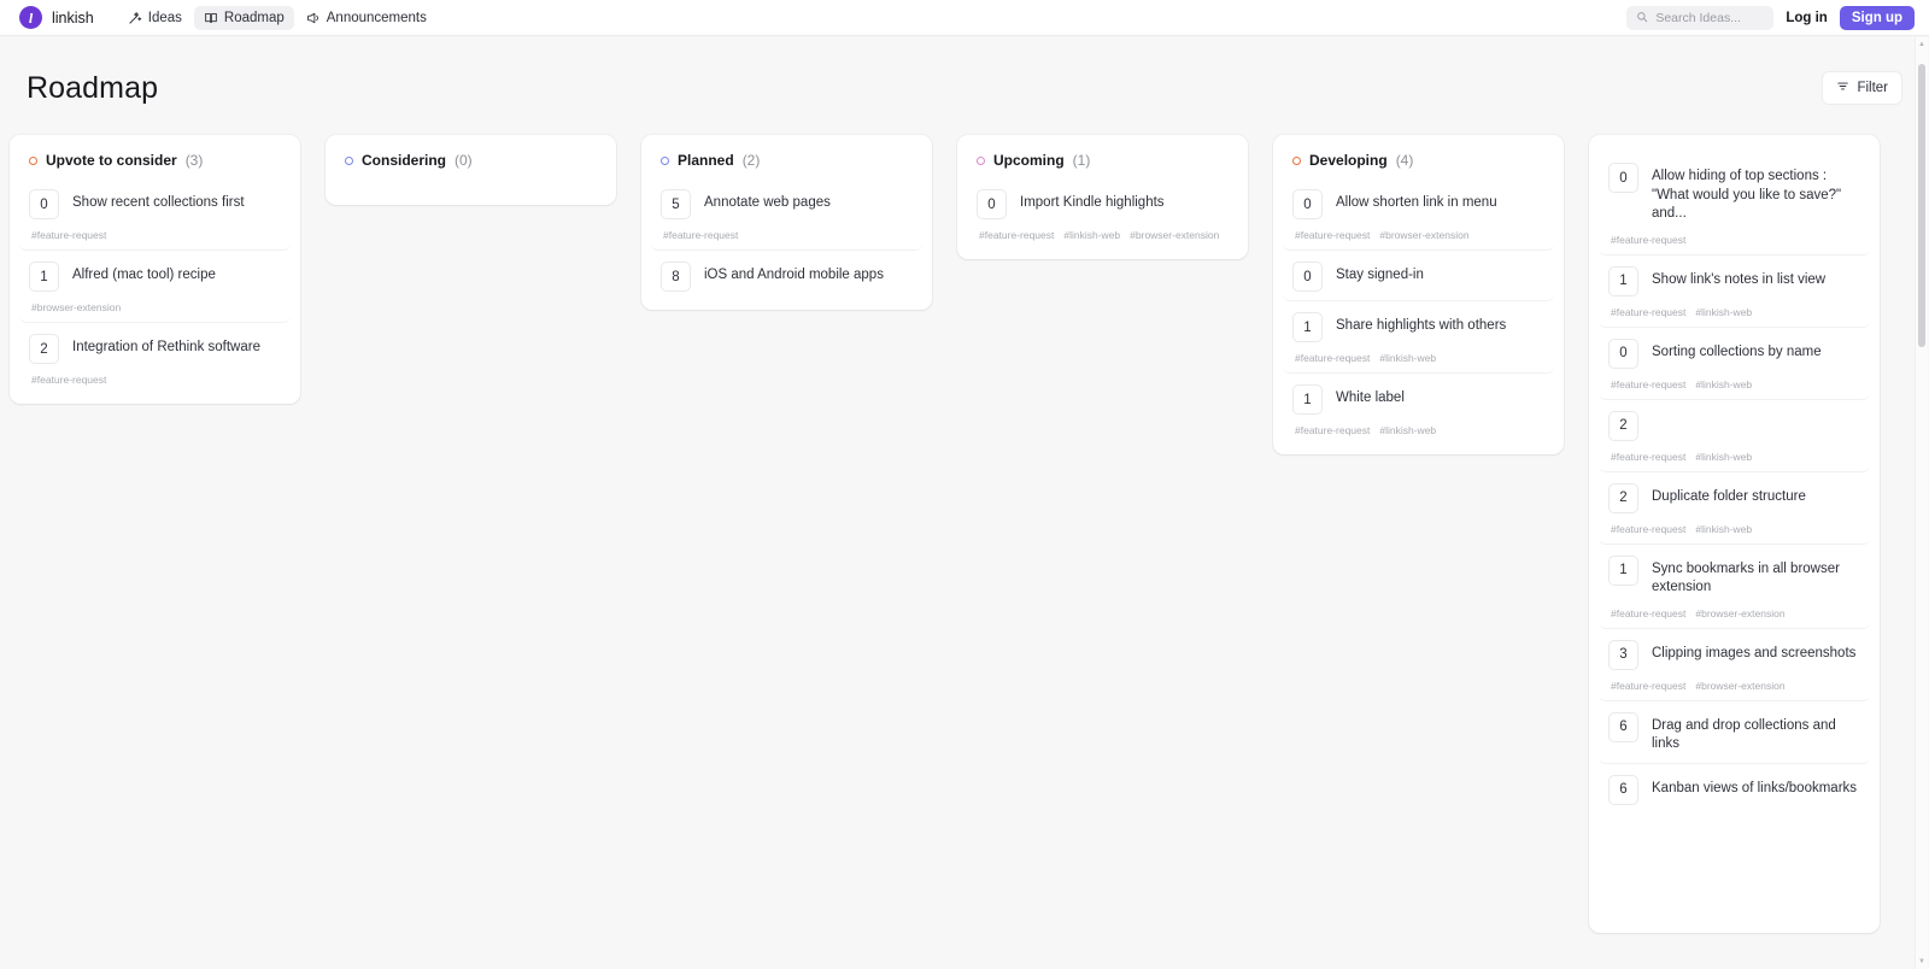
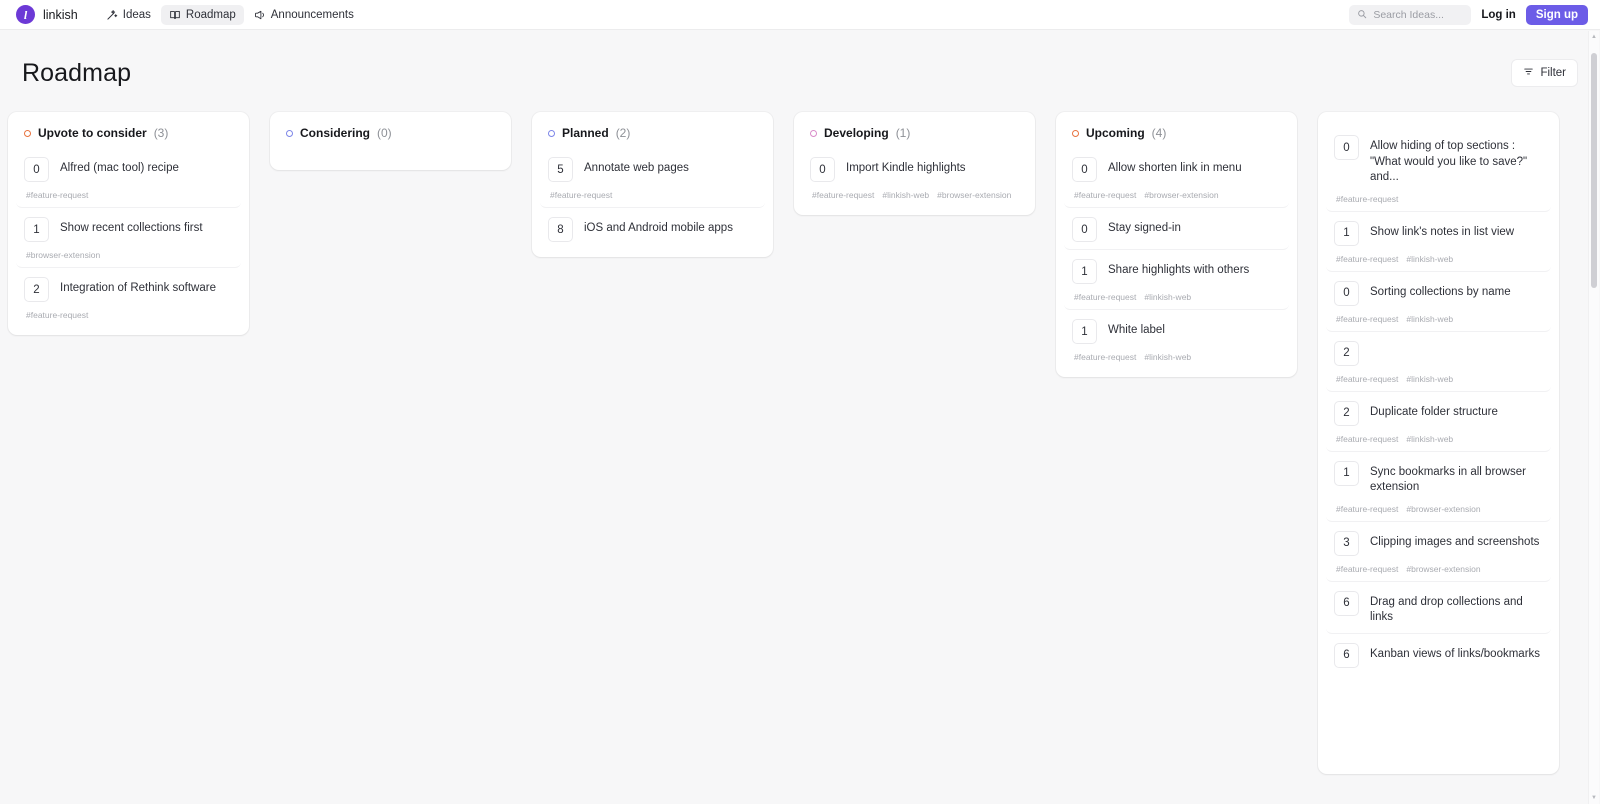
  l
  linkish
  Ideas
  Roadmap
  Announcements
  Search Ideas...
  Log in
  Sign up
  Roadmap
  Filter
  Upvote to consider
  (3)
  0
- Show recent collections first
+ Alfred (mac tool) recipe
  #feature-request
  1
- Alfred (mac tool) recipe
+ Show recent collections first
  #browser-extension
  2
  Integration of Rethink software
  #feature-request
  Considering
  (0)
  Planned
  (2)
  5
  Annotate web pages
  #feature-request
  8
  iOS and Android mobile apps
- Upcoming
+ Developing
  (1)
  0
  Import Kindle highlights
  #feature-request
  #linkish-web
  #browser-extension
- Developing
+ Upcoming
  (4)
  0
  Allow shorten link in menu
  #feature-request
  #browser-extension
  0
  Stay signed-in
  1
  Share highlights with others
  #feature-request
  #linkish-web
  1
  White label
  #feature-request
  #linkish-web
  0
  Allow hiding of top sections : "What would you like to save?" and...
  #feature-request
  1
  Show link's notes in list view
  #feature-request
  #linkish-web
  0
  Sorting collections by name
  #feature-request
  #linkish-web
  2
  #feature-request
  #linkish-web
  2
  Duplicate folder structure
  #feature-request
  #linkish-web
  1
  Sync bookmarks in all browser extension
  #feature-request
  #browser-extension
  3
  Clipping images and screenshots
  #feature-request
  #browser-extension
  6
  Drag and drop collections and links
  6
  Kanban views of links/bookmarks
